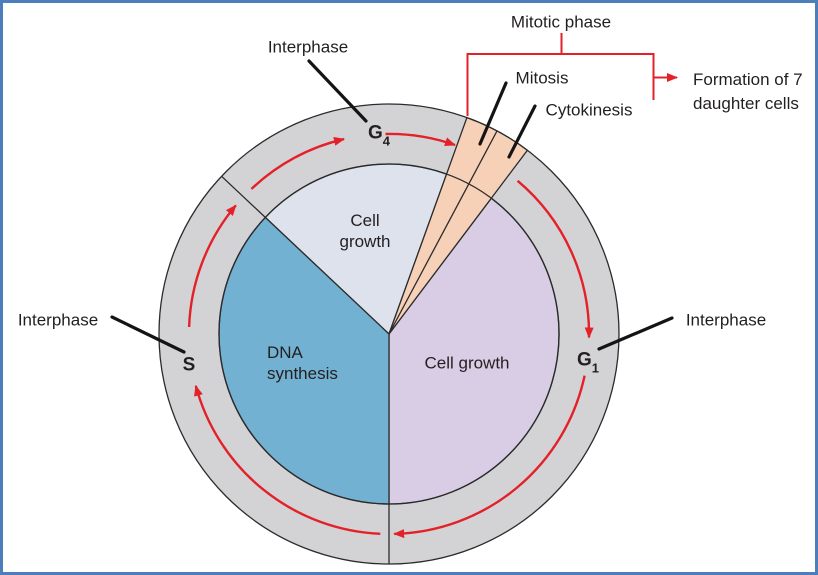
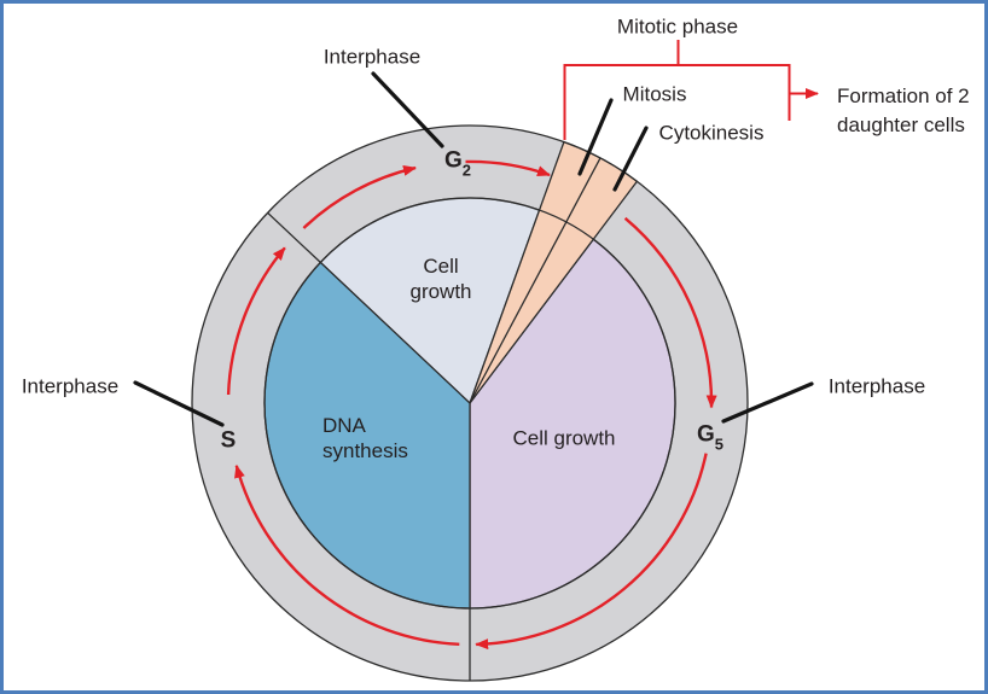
  Interphase
  Interphase
  Interphase
  Mitotic phase
  Mitosis
  Cytokinesis
- Formation of 7 daughter cells
+ Formation of 2 daughter cells
  Cell growth
  DNA synthesis
  Cell growth
- G4
+ G2
- G1
+ G5
  S
